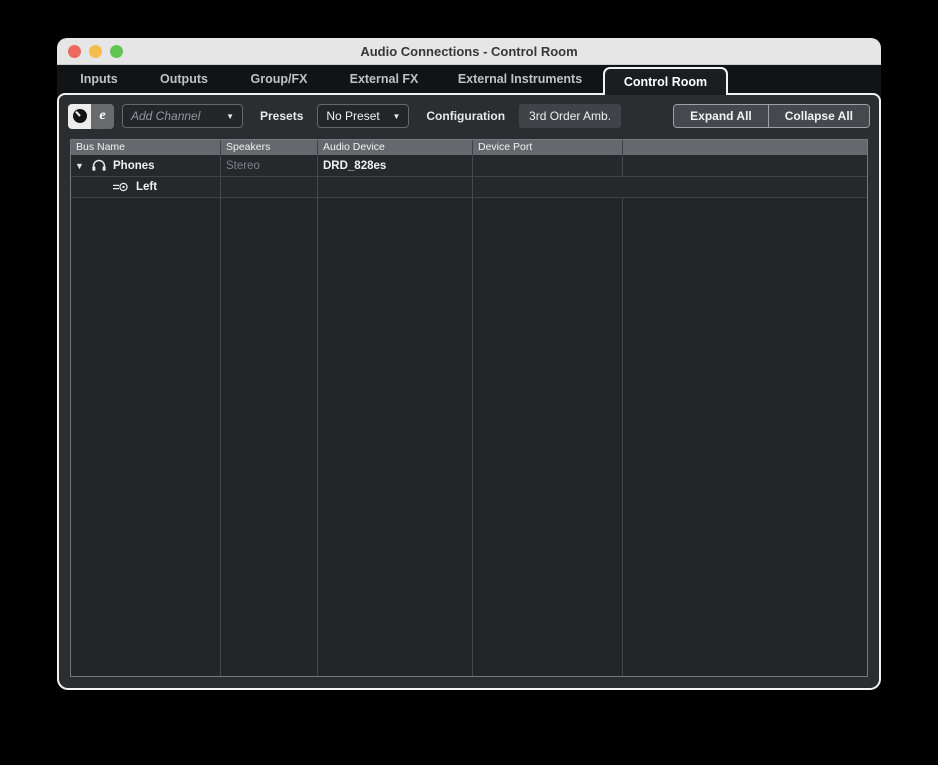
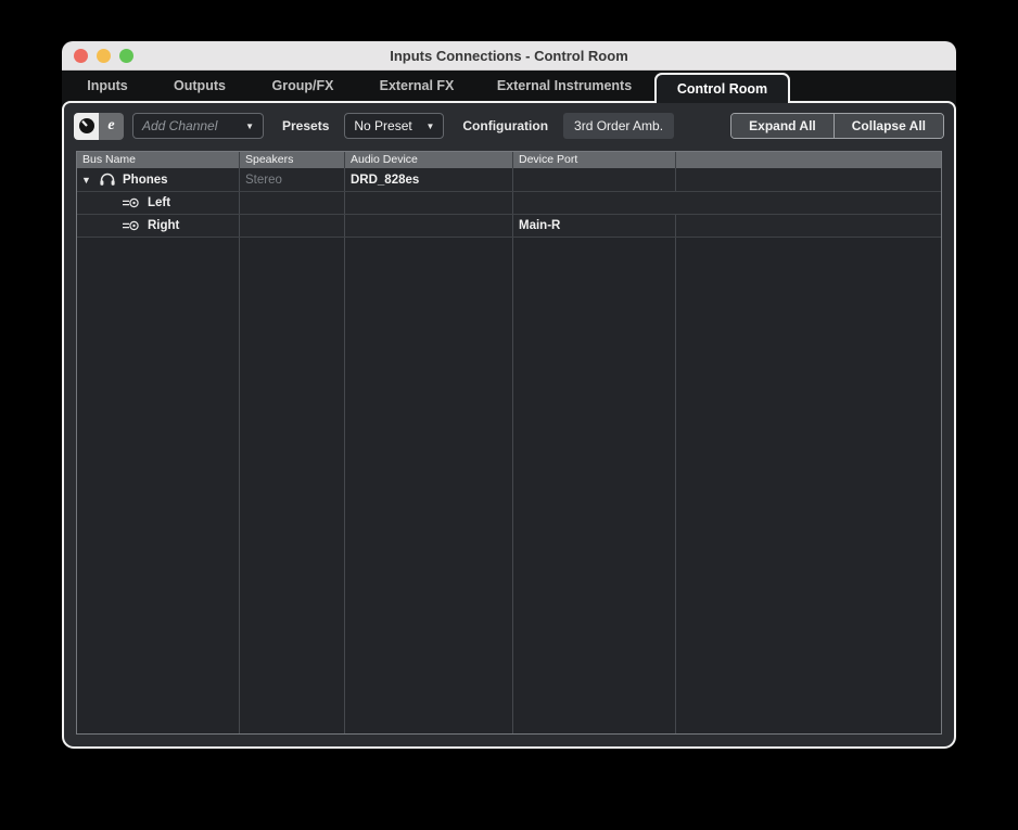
- Audio Connections - Control Room
+ Inputs Connections - Control Room
  Inputs
  Outputs
  Group/FX
  External FX
  External Instruments
  Control Room
  e
  Add Channel
  ▼
  Presets
  No Preset
  ▼
  Configuration
  3rd Order Amb.
  Expand All
  Collapse All
  Bus Name
  Speakers
  Audio Device
  Device Port
  ▼
  Phones
  Stereo
  DRD_828es
  Left
+ Right
+ Main-R
